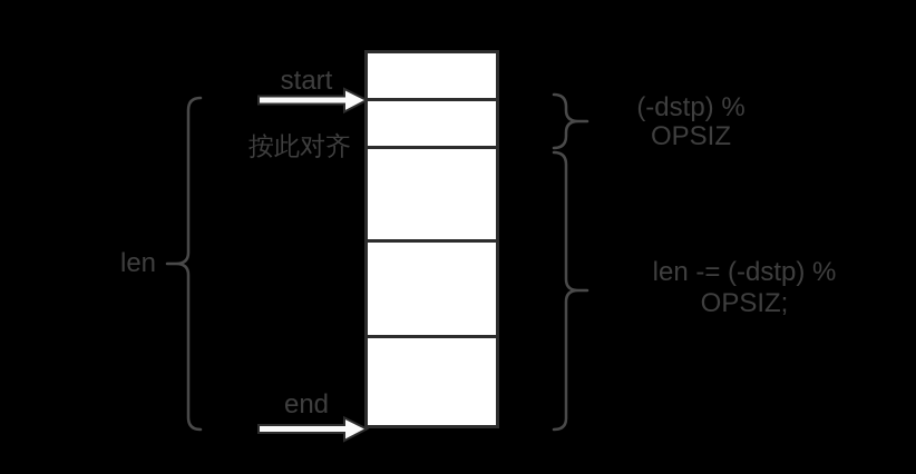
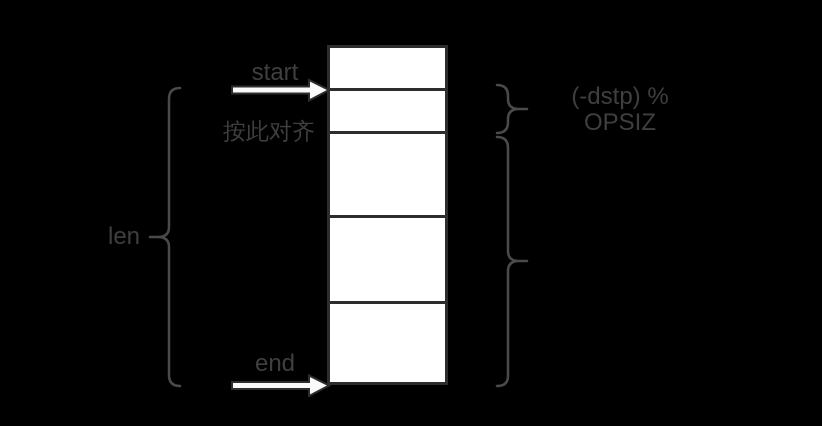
  start
  按此对齐
  len
  end
  (-dstp) %
  OPSIZ
- len -= (-dstp) %
- OPSIZ;
